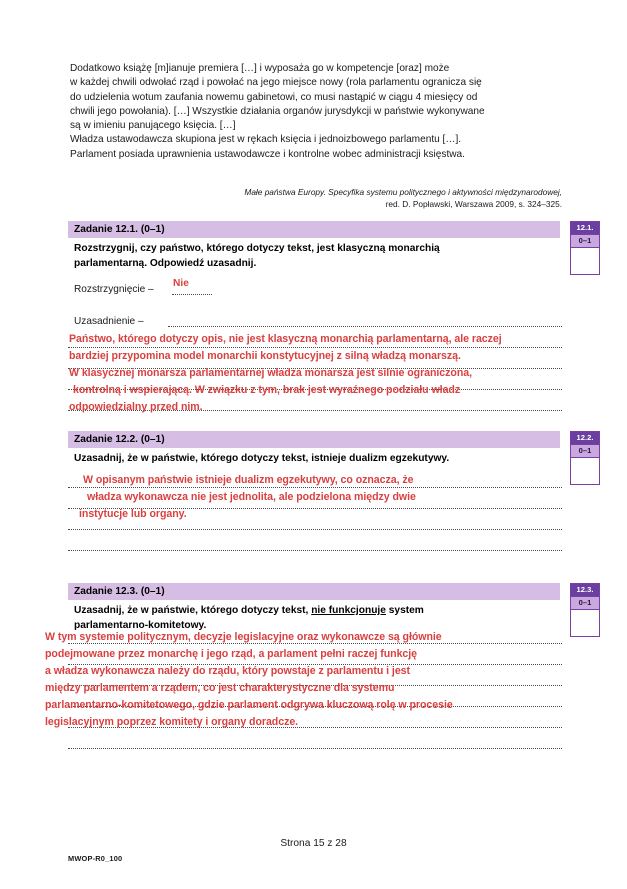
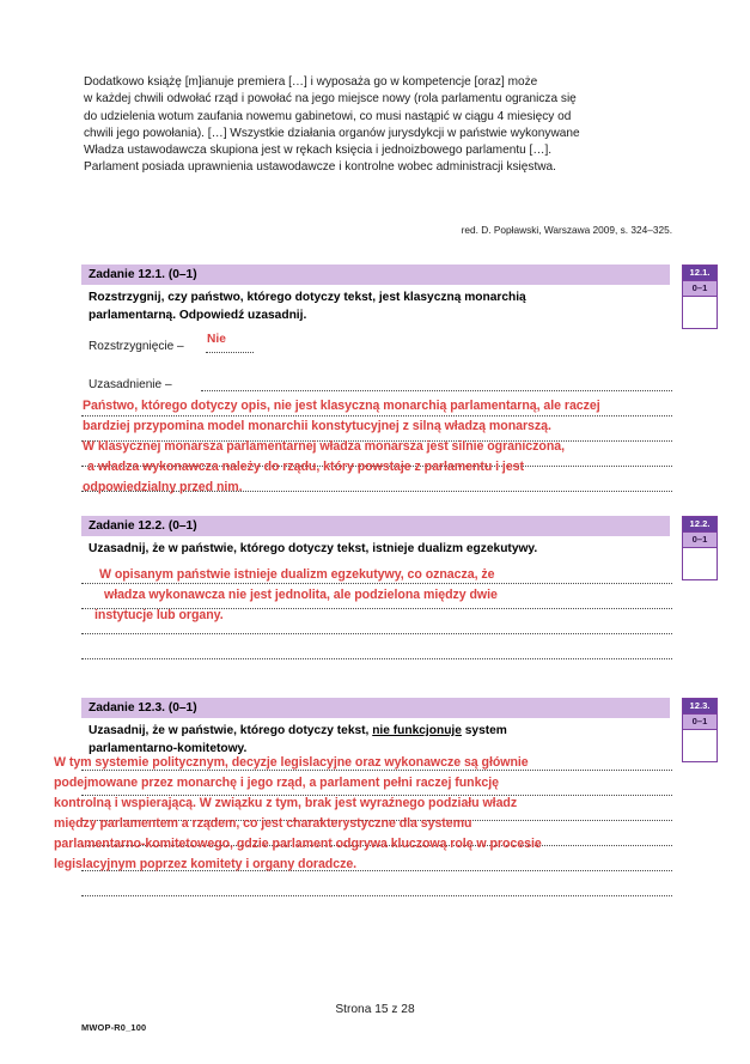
  Dodatkowo książę [m]ianuje premiera […] i wyposaża go w kompetencje [oraz] może
  w każdej chwili odwołać rząd i powołać na jego miejsce nowy (rola parlamentu ogranicza się
  do udzielenia wotum zaufania nowemu gabinetowi, co musi nastąpić w ciągu 4 miesięcy od
  chwili jego powołania). […] Wszystkie działania organów jurysdykcji w państwie wykonywane
- są w imieniu panującego księcia. […]
  Władza ustawodawcza skupiona jest w rękach księcia i jednoizbowego parlamentu […].
  Parlament posiada uprawnienia ustawodawcze i kontrolne wobec administracji księstwa.
- Małe państwa Europy. Specyfika systemu politycznego i aktywności międzynarodowej,
  red. D. Popławski, Warszawa 2009, s. 324–325.
  Zadanie 12.1. (0–1)
  Rozstrzygnij, czy państwo, którego dotyczy tekst, jest klasyczną monarchią
  parlamentarną. Odpowiedź uzasadnij.
  12.1.
  0–1
  Rozstrzygnięcie –
  Nie
  Uzasadnienie –
  Państwo, którego dotyczy opis, nie jest klasyczną monarchią parlamentarną, ale raczej
  bardziej przypomina model monarchii konstytucyjnej z silną władzą monarszą.
  W klasycznej monarsza parlamentarnej władza monarsza jest silnie ograniczona,
- kontrolną i wspierającą. W związku z tym, brak jest wyraźnego podziału władz
+ a władza wykonawcza należy do rządu, który powstaje z parlamentu i jest
  odpowiedzialny przed nim.
  Zadanie 12.2. (0–1)
  Uzasadnij, że w państwie, którego dotyczy tekst, istnieje dualizm egzekutywy.
  12.2.
  0–1
  W opisanym państwie istnieje dualizm egzekutywy, co oznacza, że
  władza wykonawcza nie jest jednolita, ale podzielona między dwie
  instytucje lub organy.
  Zadanie 12.3. (0–1)
  Uzasadnij, że w państwie, którego dotyczy tekst, nie funkcjonuje system
  parlamentarno-komitetowy.
  12.3.
  0–1
  W tym systemie politycznym, decyzje legislacyjne oraz wykonawcze są głównie
  podejmowane przez monarchę i jego rząd, a parlament pełni raczej funkcję
- a władza wykonawcza należy do rządu, który powstaje z parlamentu i jest
+ kontrolną i wspierającą. W związku z tym, brak jest wyraźnego podziału władz
  między parlamentem a rządem, co jest charakterystyczne dla systemu
  parlamentarno-komitetowego, gdzie parlament odgrywa kluczową rolę w procesie
  legislacyjnym poprzez komitety i organy doradcze.
  Strona 15 z 28
  MWOP-R0_100
